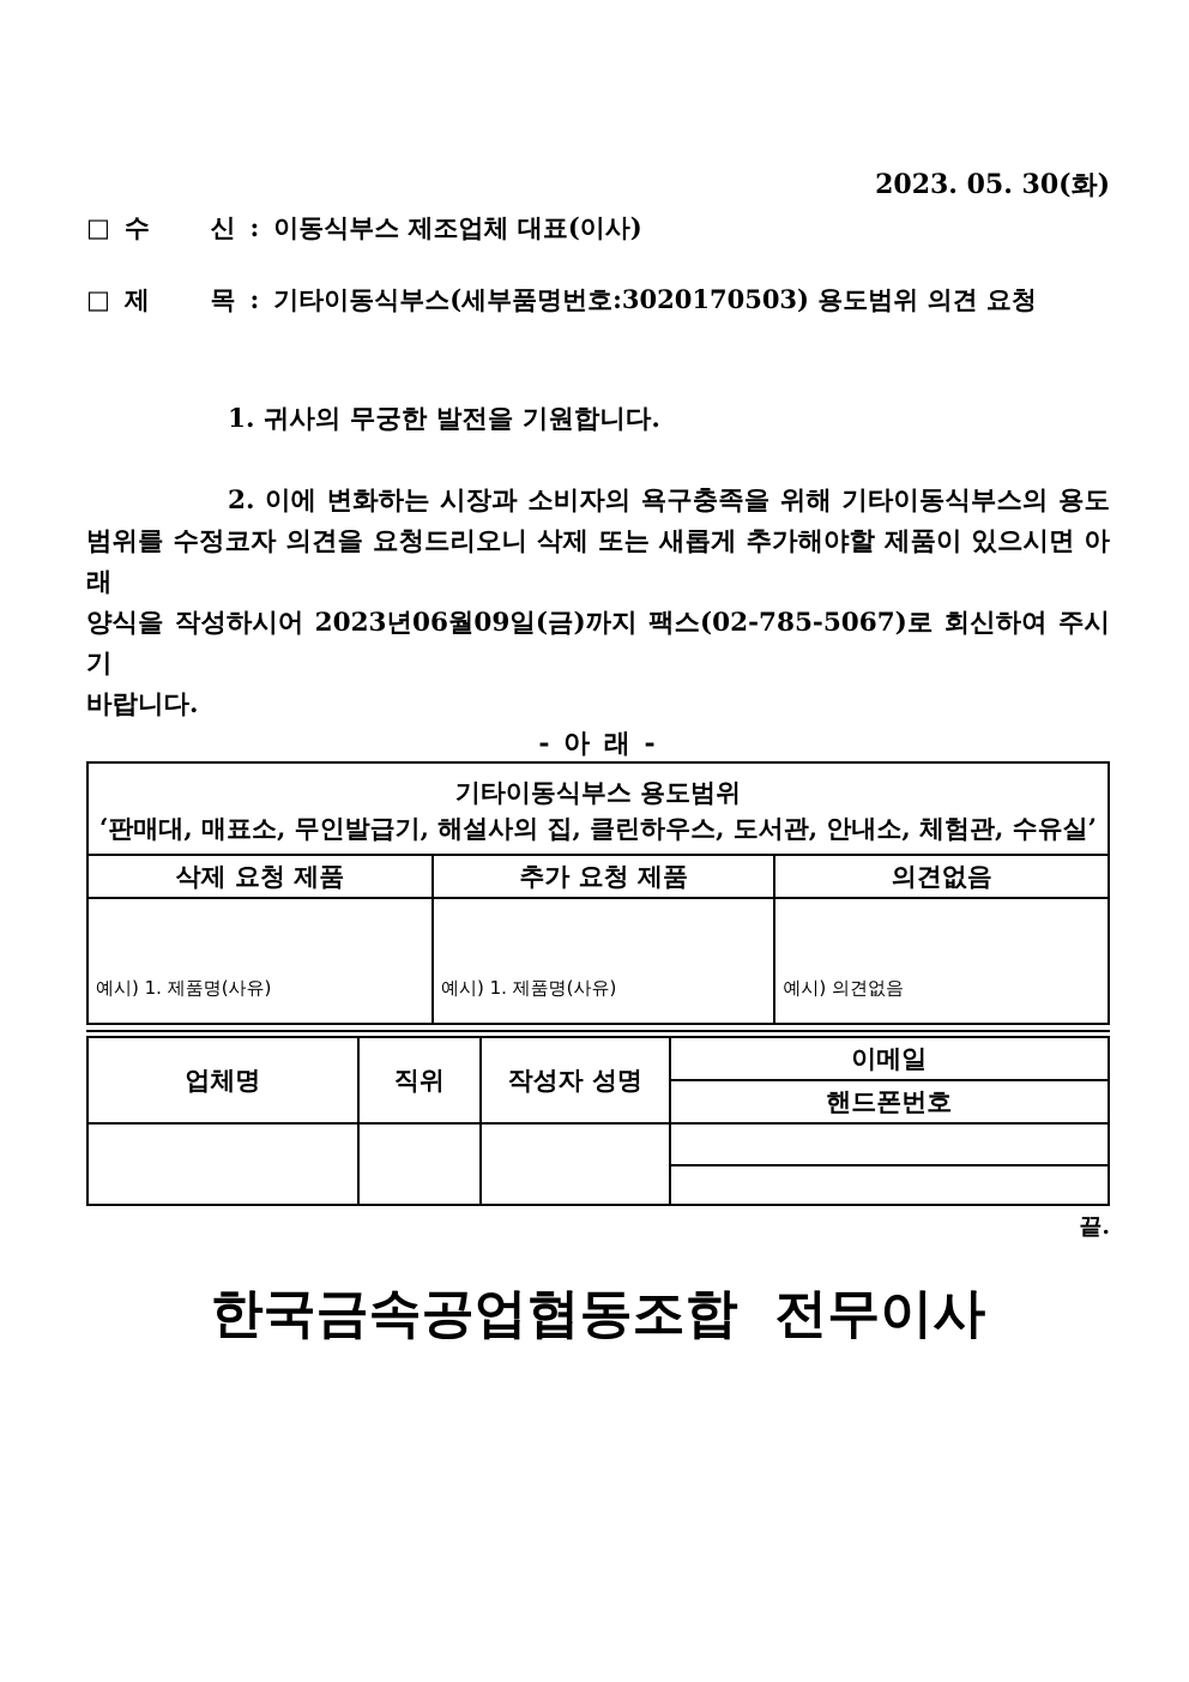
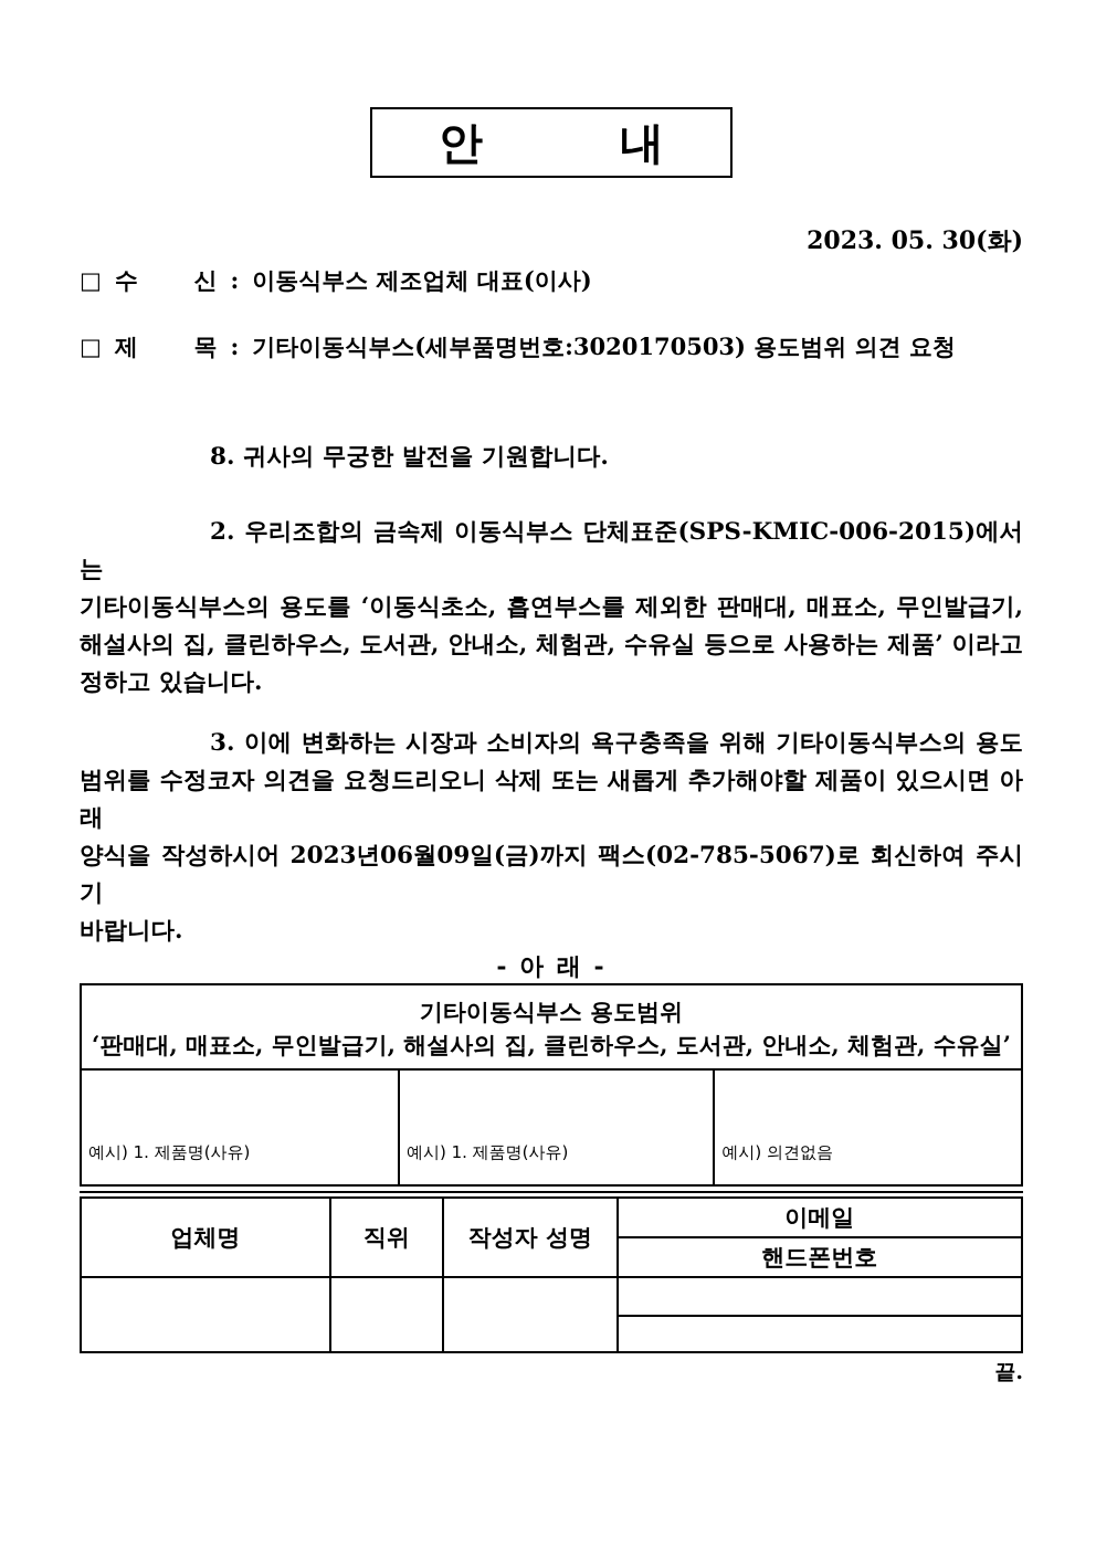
+ 안
+ 내
  2023. 05. 30(화)
  □
  수 신
  :
  이동식부스 제조업체 대표(이사)
  □
  제 목
  :
  기타이동식부스(세부품명번호:3020170503) 용도범위 의견 요청
- 1. 귀사의 무궁한 발전을 기원합니다.
+ 8. 귀사의 무궁한 발전을 기원합니다.
+ 2. 우리조합의 금속제 이동식부스 단체표준(SPS-KMIC-006-2015)에서는
+ 기타이동식부스의 용도를 ‘이동식초소, 흡연부스를 제외한 판매대, 매표소, 무인발급기,
+ 해설사의 집, 클린하우스, 도서관, 안내소, 체험관, 수유실 등으로 사용하는 제품’ 이라고
+ 정하고 있습니다.
- 2. 이에 변화하는 시장과 소비자의 욕구충족을 위해 기타이동식부스의 용도
+ 3. 이에 변화하는 시장과 소비자의 욕구충족을 위해 기타이동식부스의 용도
  범위를 수정코자 의견을 요청드리오니 삭제 또는 새롭게 추가해야할 제품이 있으시면 아래
  양식을 작성하시어 2023년06월09일(금)까지 팩스(02-785-5067)로 회신하여 주시기
  바랍니다.
  - 아 래 -
  기타이동식부스 용도범위 ‘판매대, 매표소, 무인발급기, 해설사의 집, 클린하우스, 도서관, 안내소, 체험관, 수유실’
- 삭제 요청 제품	추가 요청 제품	의견없음
  예시) 1. 제품명(사유)	예시) 1. 제품명(사유)	예시) 의견없음
  업체명	직위	작성자 성명	이메일
  핸드폰번호
  끝.
- 한국금속공업협동조합 전무이사
